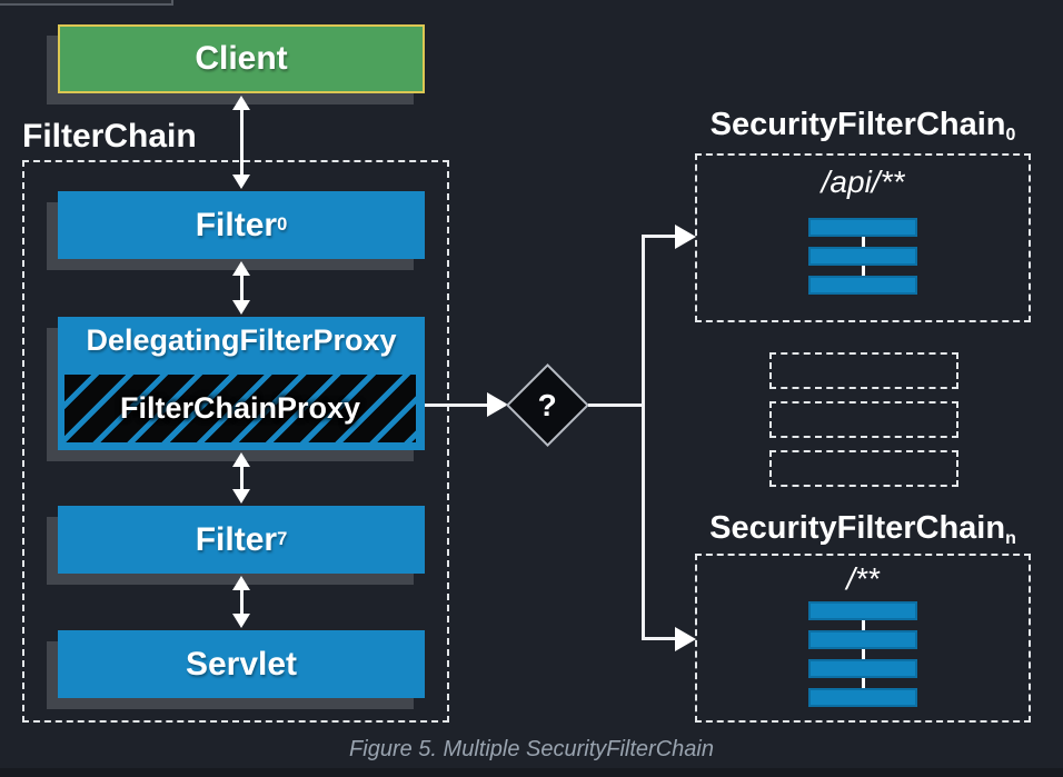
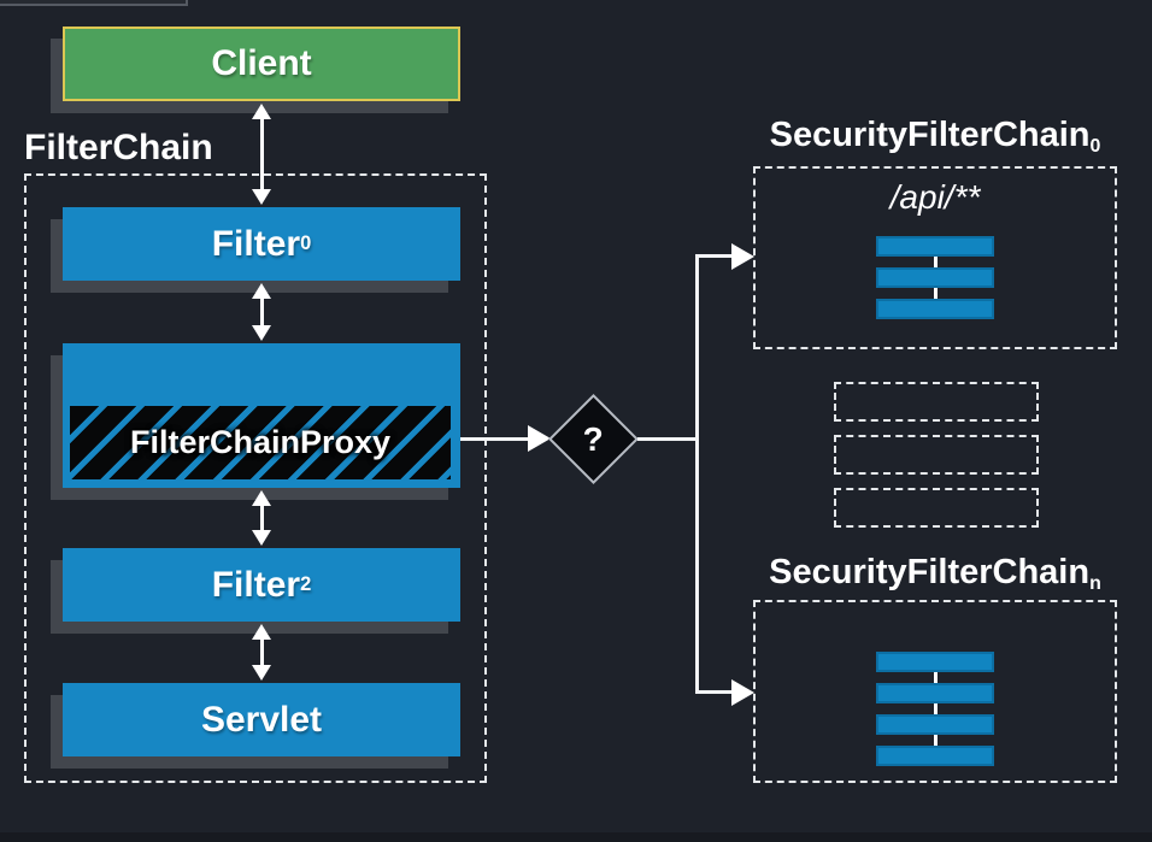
  Client
  FilterChain
  Filter
  0
- DelegatingFilterProxy
  FilterChainProxy
  Filter
- 7
+ 2
  Servlet
  SecurityFilterChain0
  /api/**
  SecurityFilterChainn
- /**
- Figure 5. Multiple SecurityFilterChain
